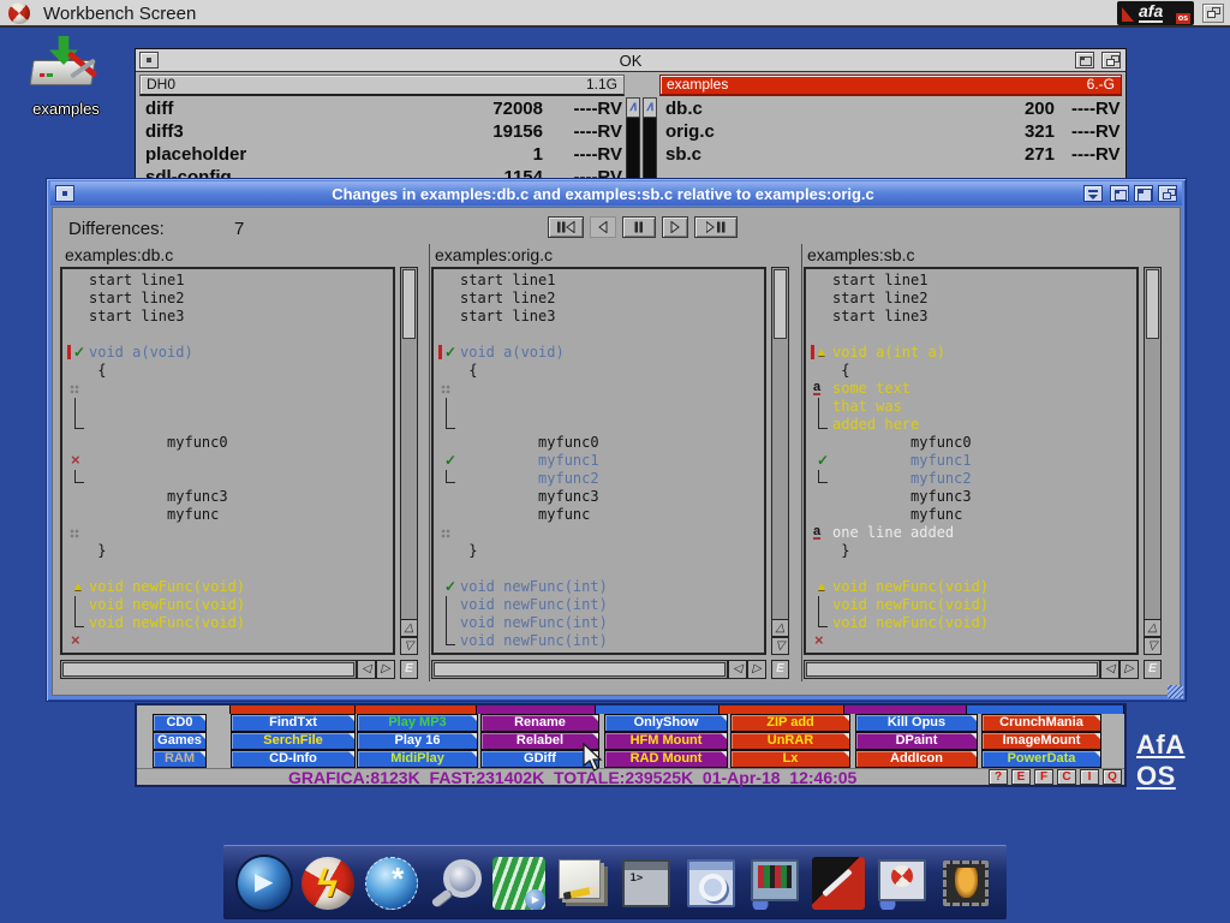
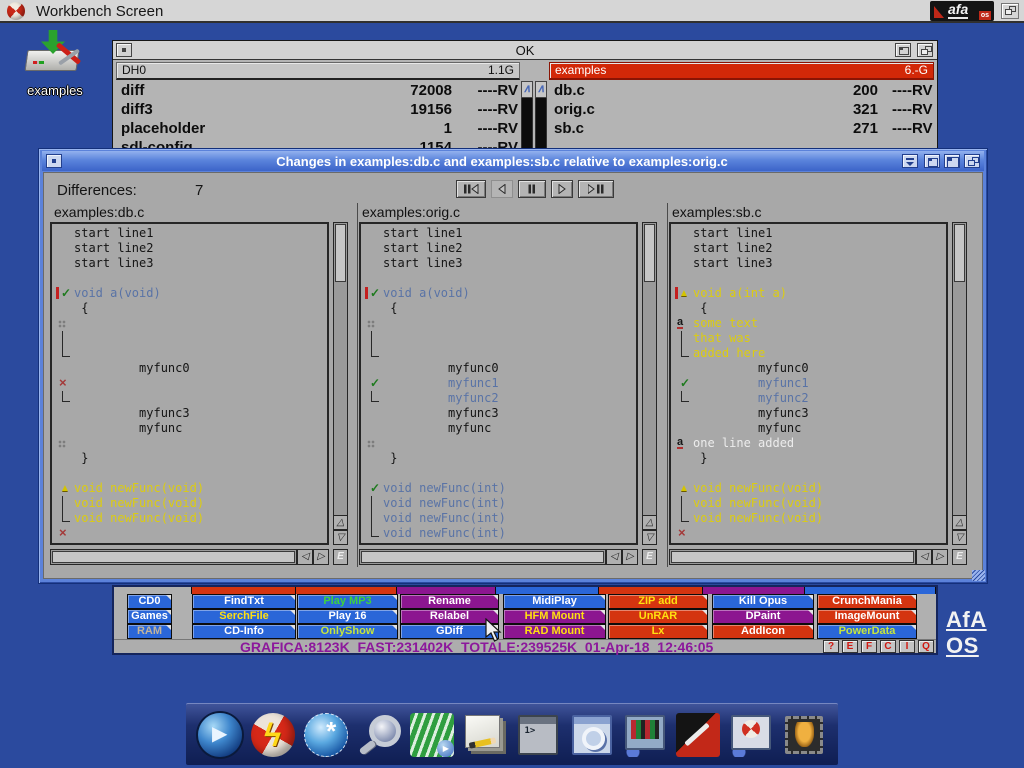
  Workbench Screen
  afa
  examples
  OK
  DH0
  1.1G
  diff
  72008
  ----RV
  diff3
  19156
  ----RV
  placeholder
  1
  ----RV
  examples
  6.-G
  db.c
  200
  ----RV
  orig.c
  321
  ----RV
  sb.c
  271
  ----RV
  Changes in examples:db.c and examples:sb.c relative to examples:orig.c
  Differences:
  7
  examples:db.c
  examples:orig.c
  examples:sb.c
  start line1
  start line2
  start line3
  ✓
  void a(void)
  {
  myfunc0
  ×
  myfunc3
  myfunc
  }
  ▲
  void newFunc(void)
  void newFunc(void)
  void newFunc(void)
  ×
  E
  start line1
  start line2
  start line3
  ✓
  void a(void)
  {
  myfunc0
  ✓
  myfunc1
  myfunc2
  myfunc3
  myfunc
  }
  ✓
  void newFunc(int)
  void newFunc(int)
  void newFunc(int)
  void newFunc(int)
  E
  start line1
  start line2
  start line3
  ▲
  void a(int a)
  {
  a
  some text
  that was
  added here
  myfunc0
  ✓
  myfunc1
  myfunc2
  myfunc3
  myfunc
  a
  one line added
  }
  ▲
  void newFunc(void)
  void newFunc(void)
  void newFunc(void)
  ×
  E
  CD0
  Games
  RAM
  FindTxt
  SerchFile
  CD-Info
  Play MP3
  Play 16
- MidiPlay
+ OnlyShow
  Rename
  Relabel
  GDiff
- OnlyShow
+ MidiPlay
  HFM Mount
  RAD Mount
  ZIP add
  UnRAR
  Lx
  Kill Opus
  DPaint
  AddIcon
  CrunchMania
  ImageMount
  PowerData
  GRAFICA:8123K FAST:231402K TOTALE:239525K 01-Apr-18 12:46:05
  ?
  E
  F
  C
  I
  Q
  AfA OS
